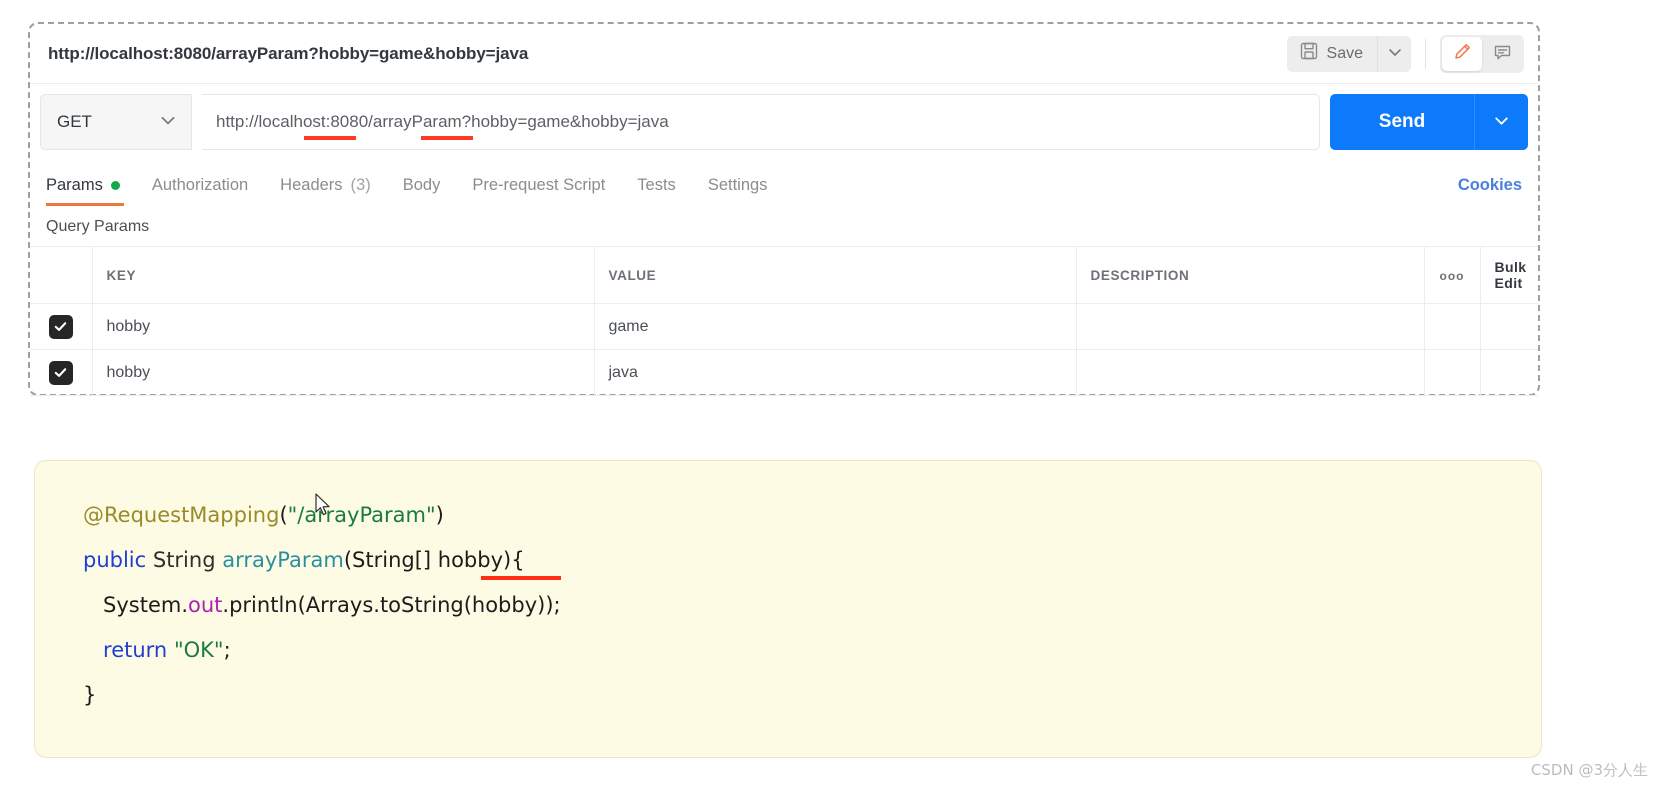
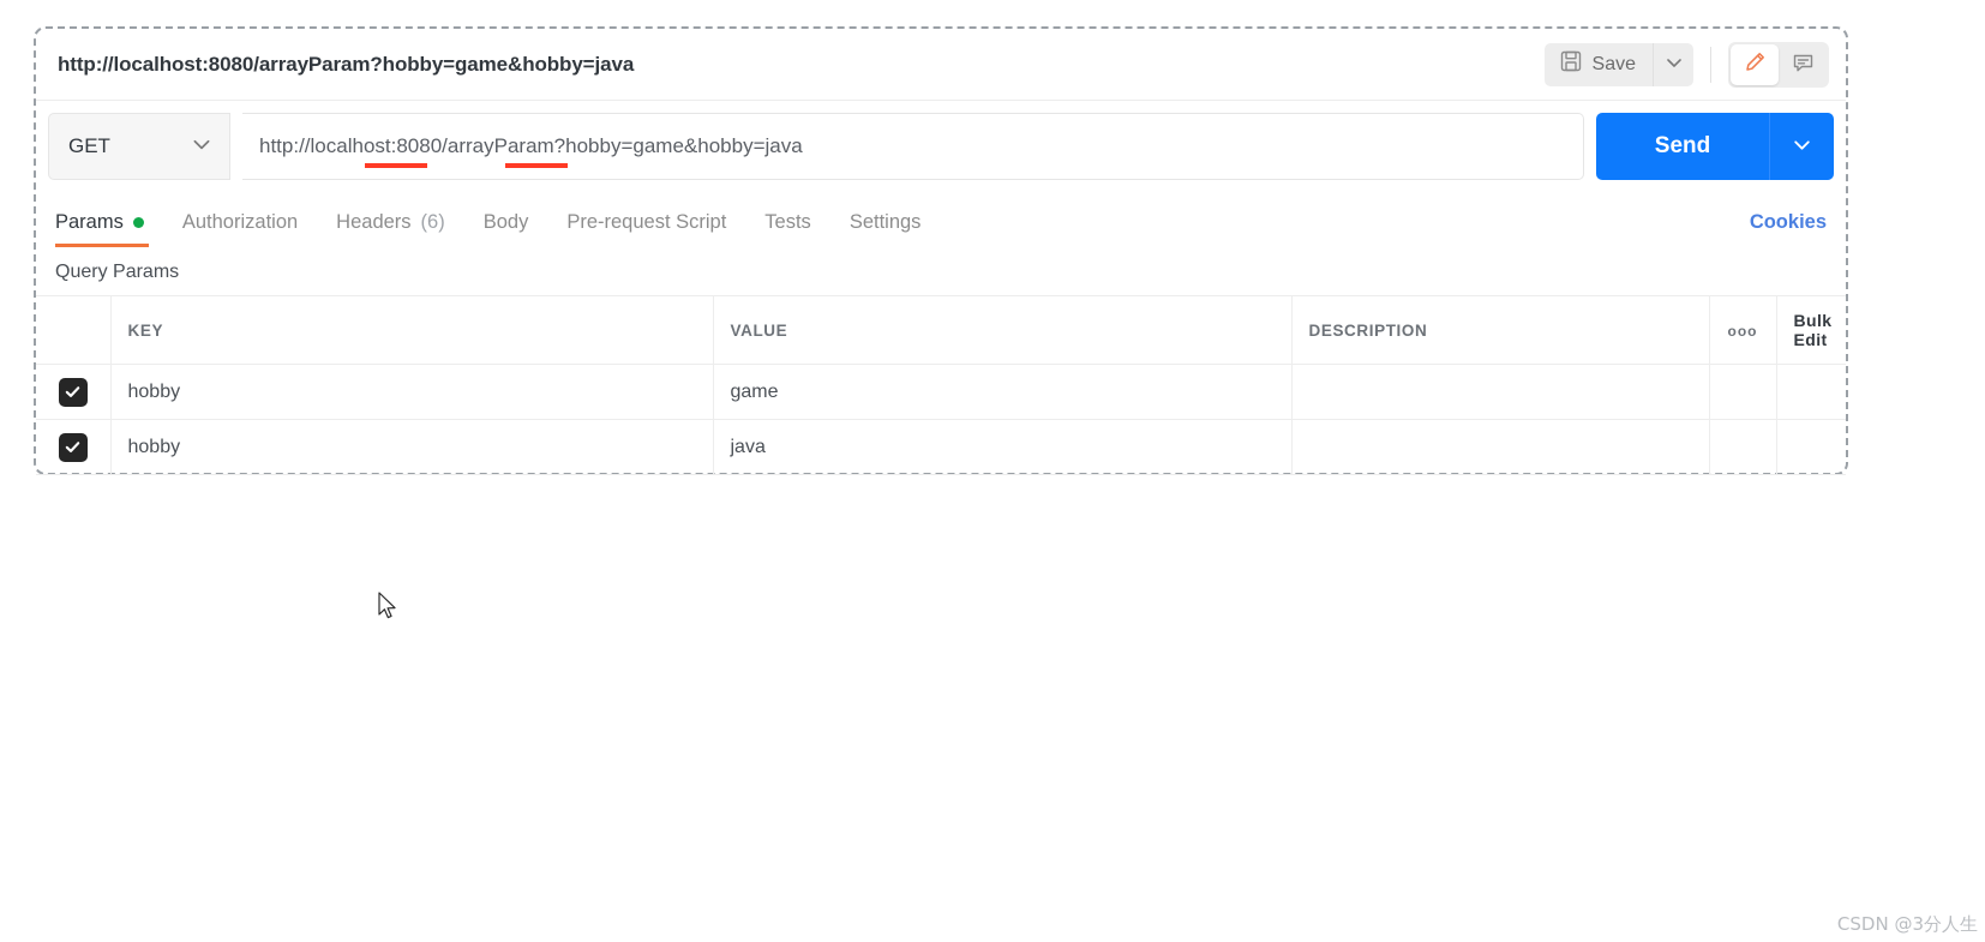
  http://localhost:8080/arrayParam?hobby=game&hobby=java
  Save
  GET
  http://localhost:8080/arrayParam?hobby=game&hobby=java
  Send
  Params
  Authorization
  Headers
- (3)
+ (6)
  Body
  Pre-request Script
  Tests
  Settings
  Cookies
  Query Params
  	KEY	VALUE	DESCRIPTION	ooo	Bulk Edit
  	hobby	game
  	hobby	java
- @RequestMapping("/arrayParam")
- public String arrayParam(String[] hobby){
- System.out.println(Arrays.toString(hobby));
- return "OK";
- }
  CSDN @3分人生
